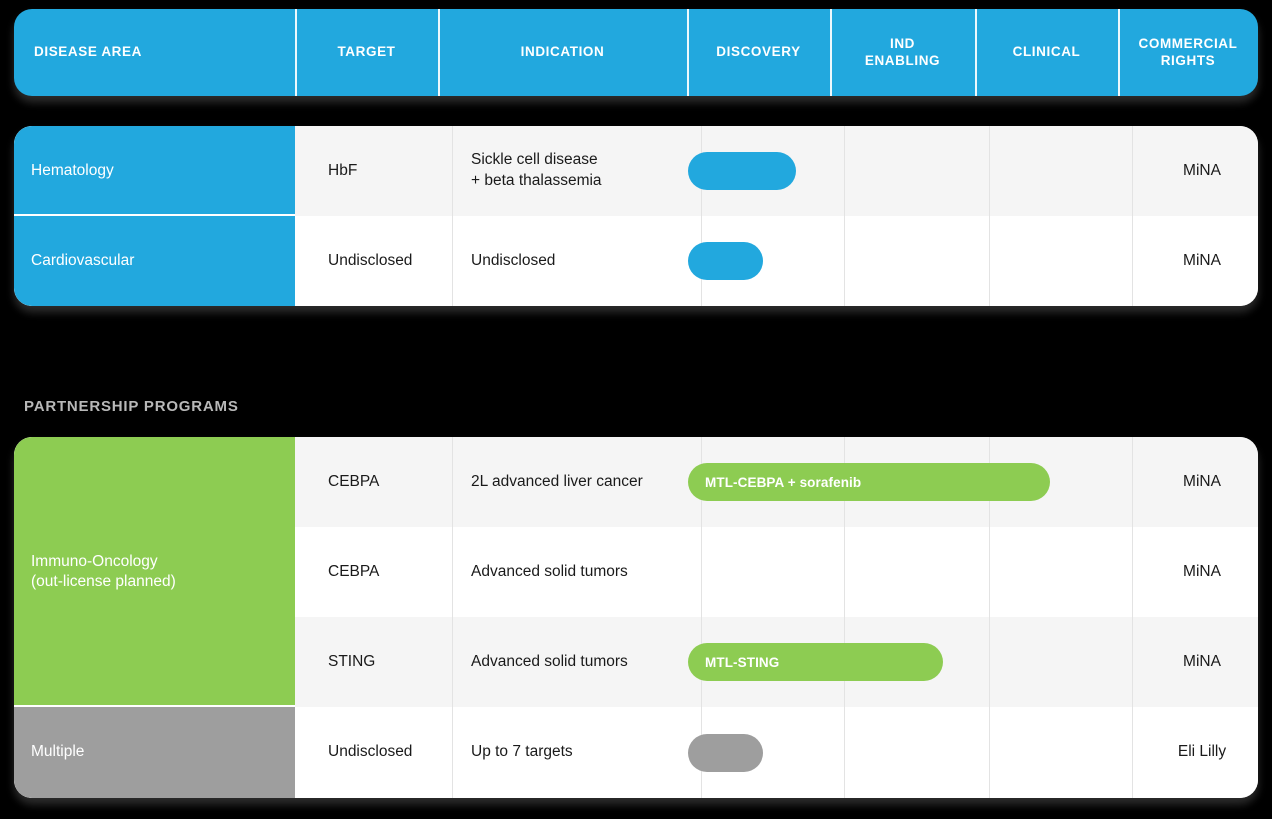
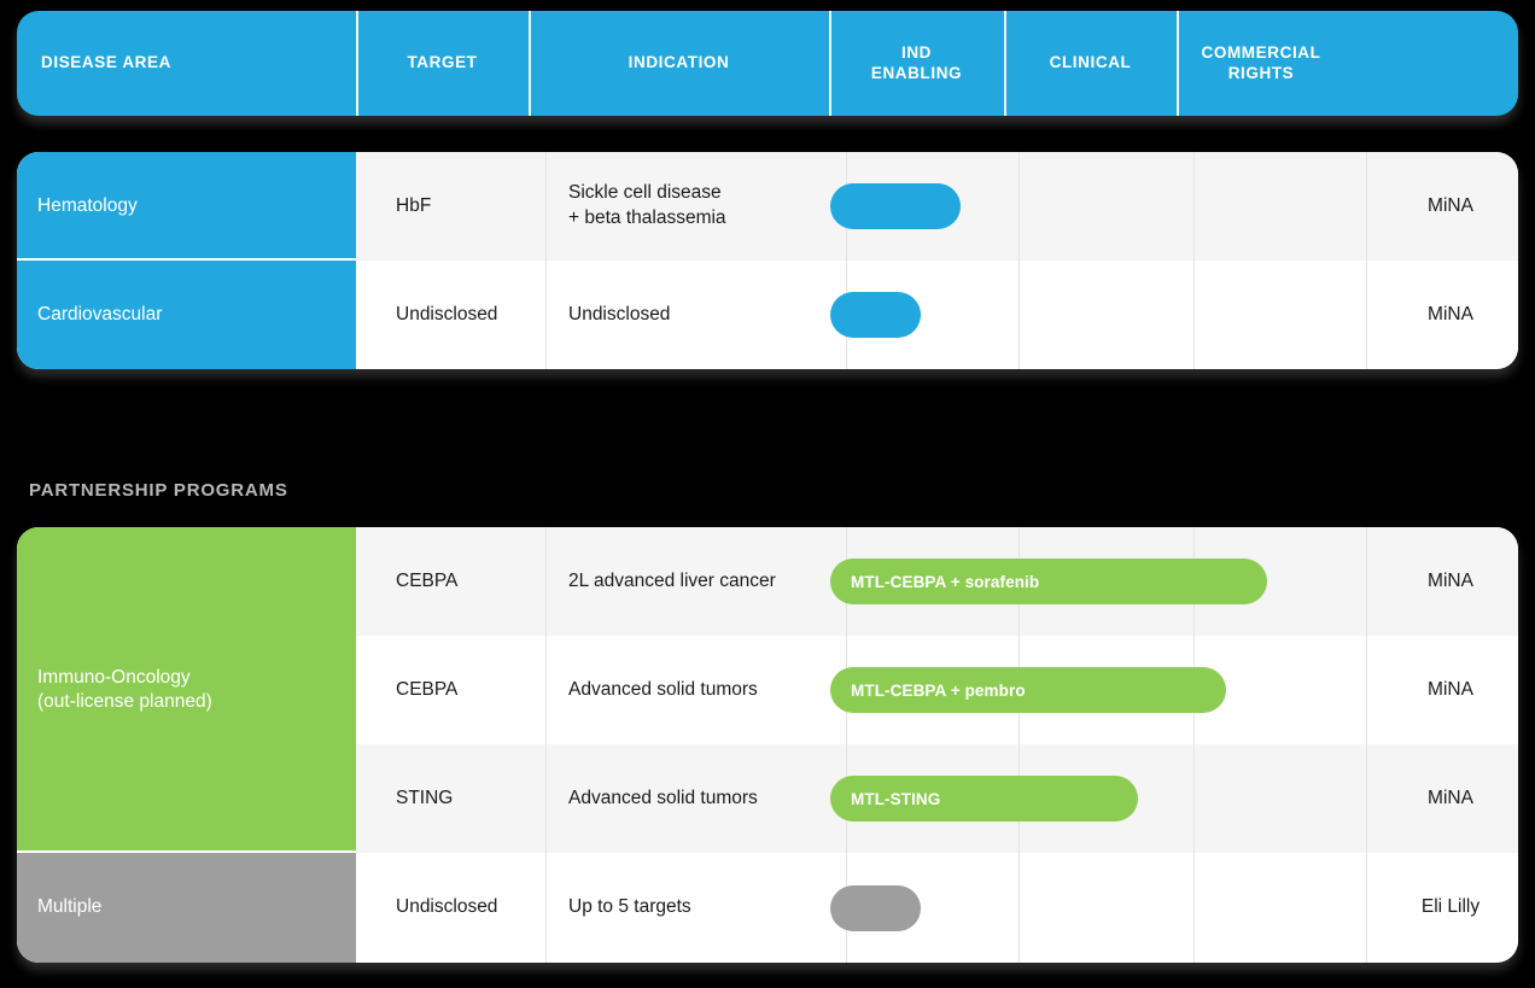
  DISEASE AREA
  TARGET
  INDICATION
- DISCOVERY
  IND
  ENABLING
  CLINICAL
  COMMERCIAL
  RIGHTS
  Hematology
  Cardiovascular
  HbF
  Sickle cell disease
  + beta thalassemia
  MiNA
  Undisclosed
  Undisclosed
  MiNA
  PARTNERSHIP PROGRAMS
  Immuno-Oncology
  (out-license planned)
  Multiple
  CEBPA
  2L advanced liver cancer
  MTL-CEBPA + sorafenib
  MiNA
  CEBPA
  Advanced solid tumors
+ MTL-CEBPA + pembro
  MiNA
  STING
  Advanced solid tumors
  MTL-STING
  MiNA
  Undisclosed
- Up to 7 targets
+ Up to 5 targets
  Eli Lilly
